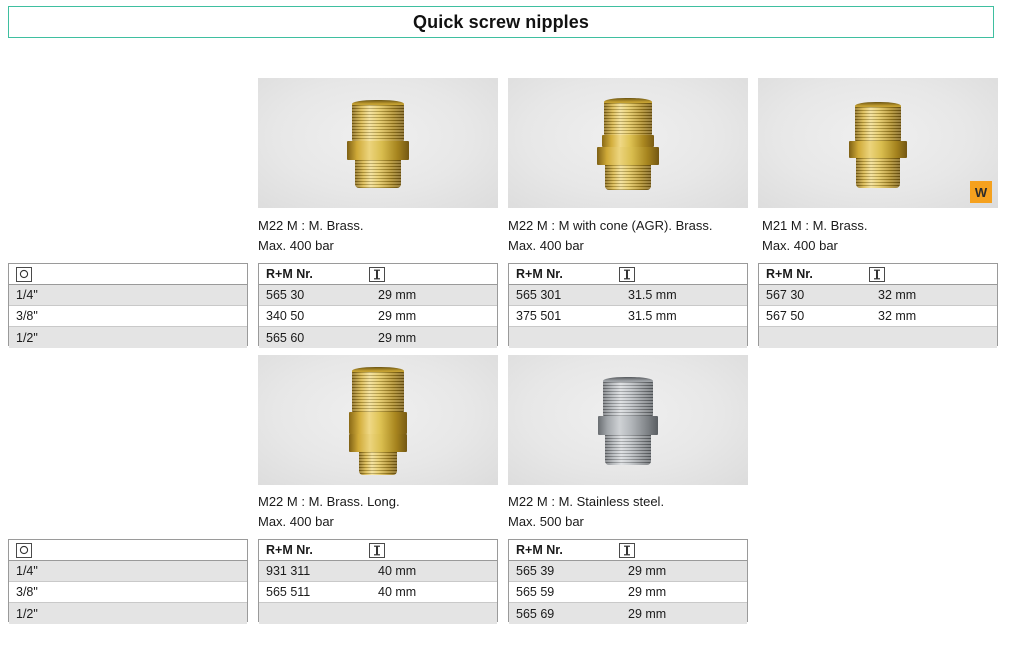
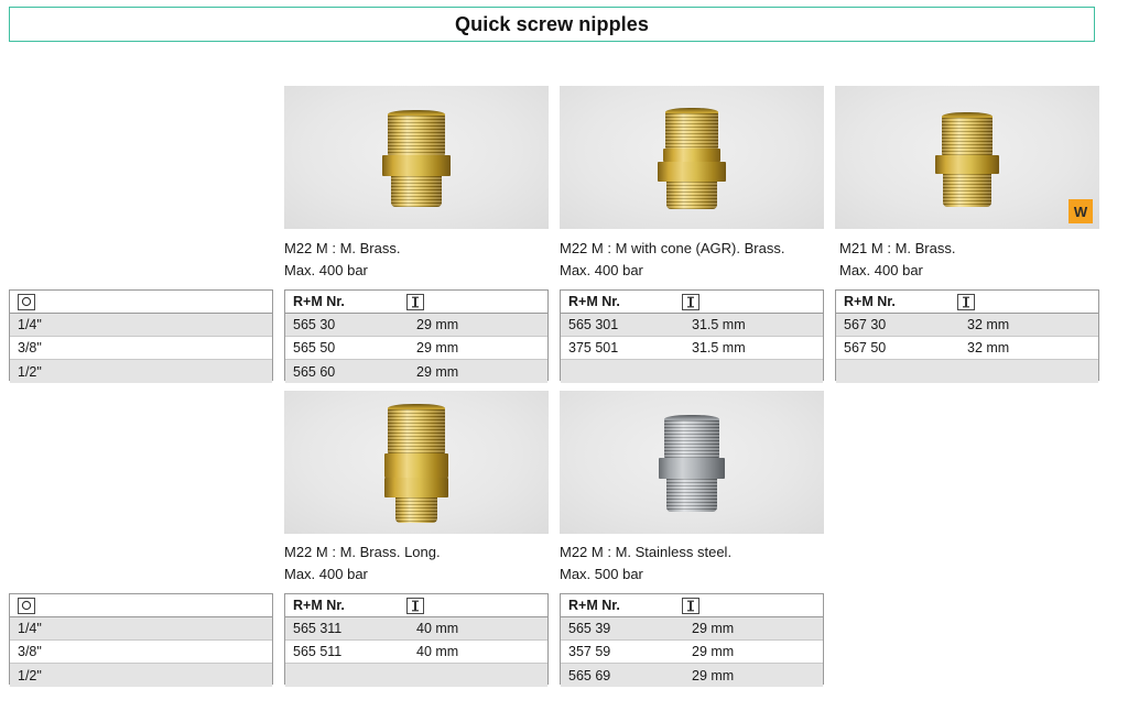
  Quick screw nipples
  W
  M22 M : M. Brass.
  Max. 400 bar
  M22 M : M with cone (AGR). Brass.
  Max. 400 bar
  M21 M : M. Brass.
  Max. 400 bar
  1/4"
  3/8"
  1/2"
  R+M Nr.
  565 30
  29 mm
- 340 50
+ 565 50
  29 mm
  565 60
  29 mm
  R+M Nr.
  565 301
  31.5 mm
  375 501
  31.5 mm
  R+M Nr.
  567 30
  32 mm
  567 50
  32 mm
  M22 M : M. Brass. Long.
  Max. 400 bar
  M22 M : M. Stainless steel.
  Max. 500 bar
  1/4"
  3/8"
  1/2"
  R+M Nr.
- 931 311
+ 565 311
  40 mm
  565 511
  40 mm
  R+M Nr.
  565 39
  29 mm
- 565 59
+ 357 59
  29 mm
  565 69
  29 mm
